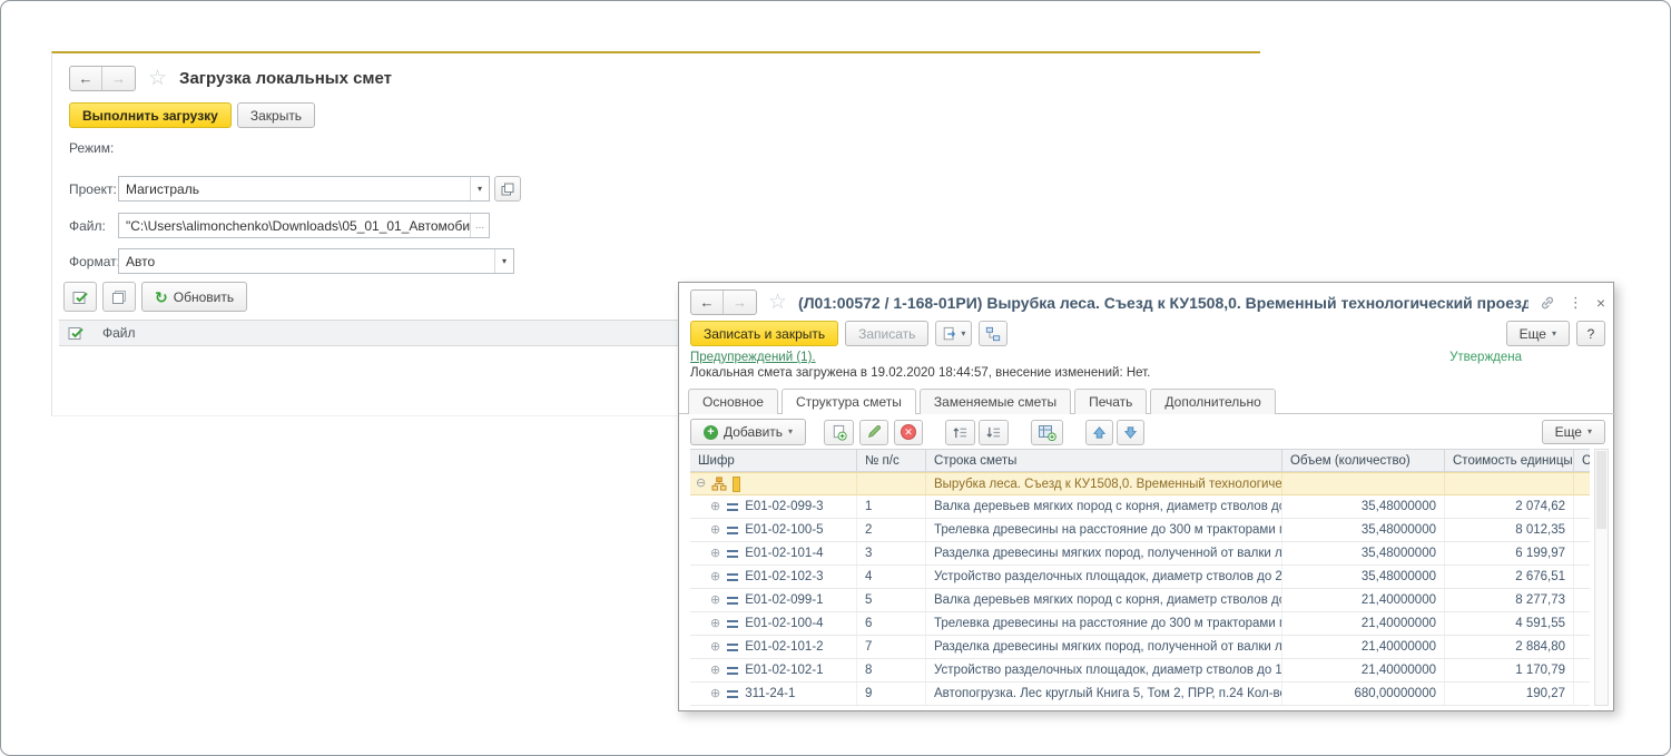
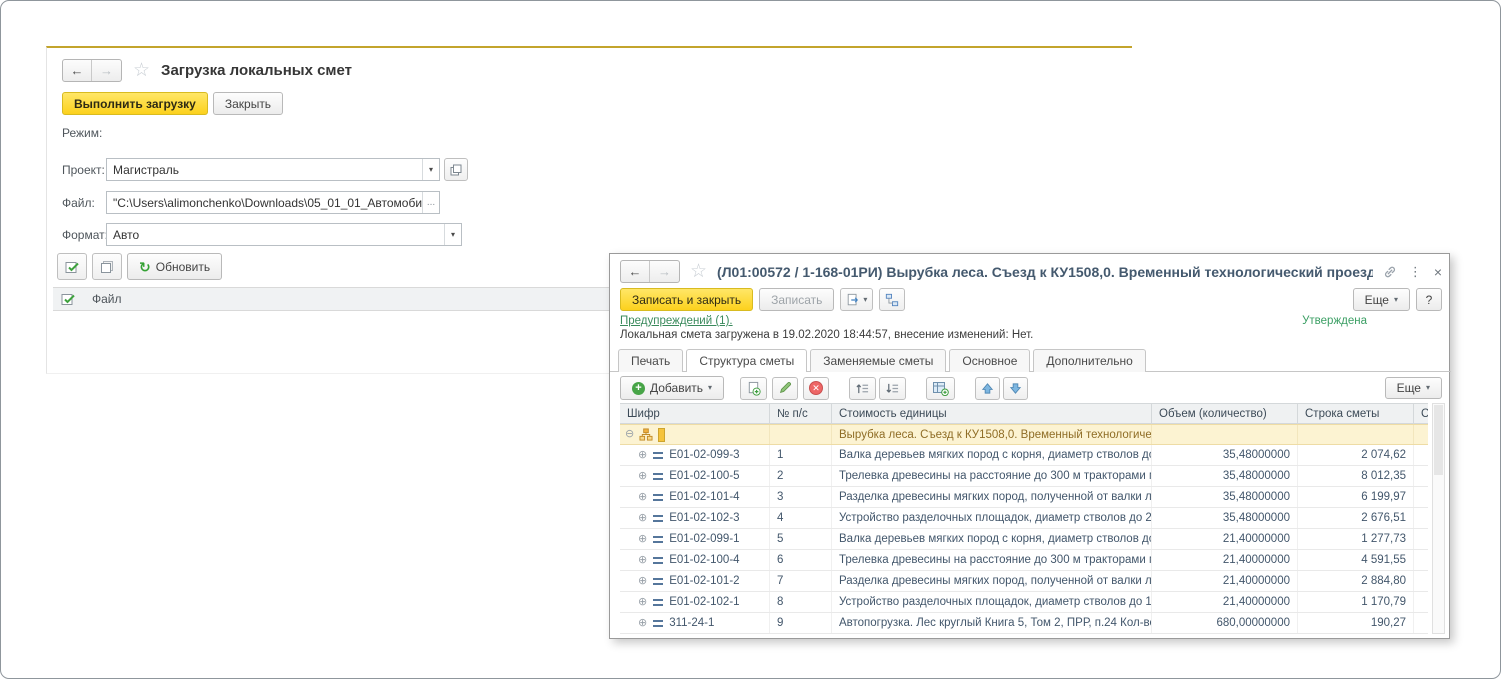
  ←
  →
  ☆
  Загрузка локальных смет
  Выполнить загрузку
  Закрыть
  Режим:
  Проект:
  Магистраль
  ▾
  Файл:
  "C:\Users\alimonchenko\Downloads\05_01_01_Автомоби
  ...
  Формат
  Авто
  ▾
  ↻
  Обновить
  Файл
  ←
  →
  ☆
  (Л01:00572 / 1-168-01РИ) Вырубка леса. Съезд к КУ1508,0. Временный технологический проезд
  ⋮
  ×
  Записать и закрыть
  Записать
  ▾
  Еще
  ▾
  ?
  Предупреждений (1).
  Утверждена
  Локальная смета загружена в 19.02.2020 18:44:57, внесение изменений: Нет.
- Основное
+ Печать
  Структура сметы
  Заменяемые сметы
- Печать
+ Основное
  Дополнительно
  +
  Добавить
  ▾
  ✕
  Еще
  ▾
  Шифр
  № п/с
- Строка сметы
+ Стоимость единицы
  Объем (количество)
- Стоимость единицы
+ Строка сметы
  С
  ⊖
  Вырубка леса. Съезд к КУ1508,0. Временный технологиче
  ⊕
  Е01-02-099-3
  1
  Валка деревьев мягких пород с корня, диаметр стволов до
  35,48000000
  2 074,62
  ⊕
  Е01-02-100-5
  2
  Трелевка древесины на расстояние до 300 м тракторами
  35,48000000
  8 012,35
  ⊕
  Е01-02-101-4
  3
  Разделка древесины мягких пород, полученной от валки л
  35,48000000
  6 199,97
  ⊕
  Е01-02-102-3
  4
  Устройство разделочных площадок, диаметр стволов до 2
  35,48000000
  2 676,51
  ⊕
  Е01-02-099-1
  5
  Валка деревьев мягких пород с корня, диаметр стволов до
  21,40000000
- 8 277,73
+ 1 277,73
  ⊕
  Е01-02-100-4
  6
  Трелевка древесины на расстояние до 300 м тракторами
  21,40000000
  4 591,55
  ⊕
  Е01-02-101-2
  7
  Разделка древесины мягких пород, полученной от валки л
  21,40000000
  2 884,80
  ⊕
  Е01-02-102-1
  8
  Устройство разделочных площадок, диаметр стволов до 1
  21,40000000
  1 170,79
  ⊕
  311-24-1
  9
  Автопогрузка. Лес круглый Книга 5, Том 2, ПРР, п.24 Кол-в
  680,00000000
  190,27
